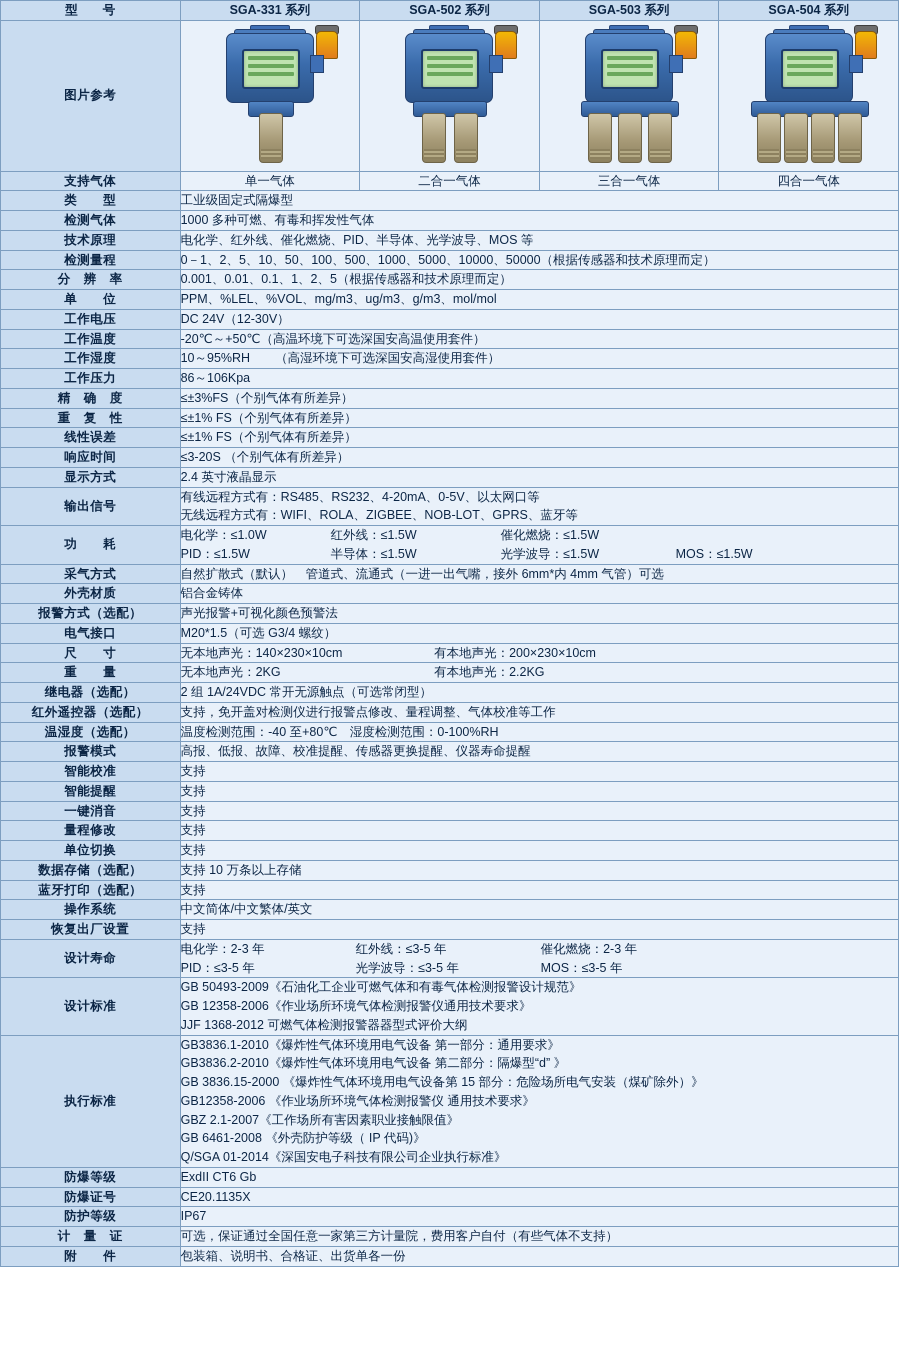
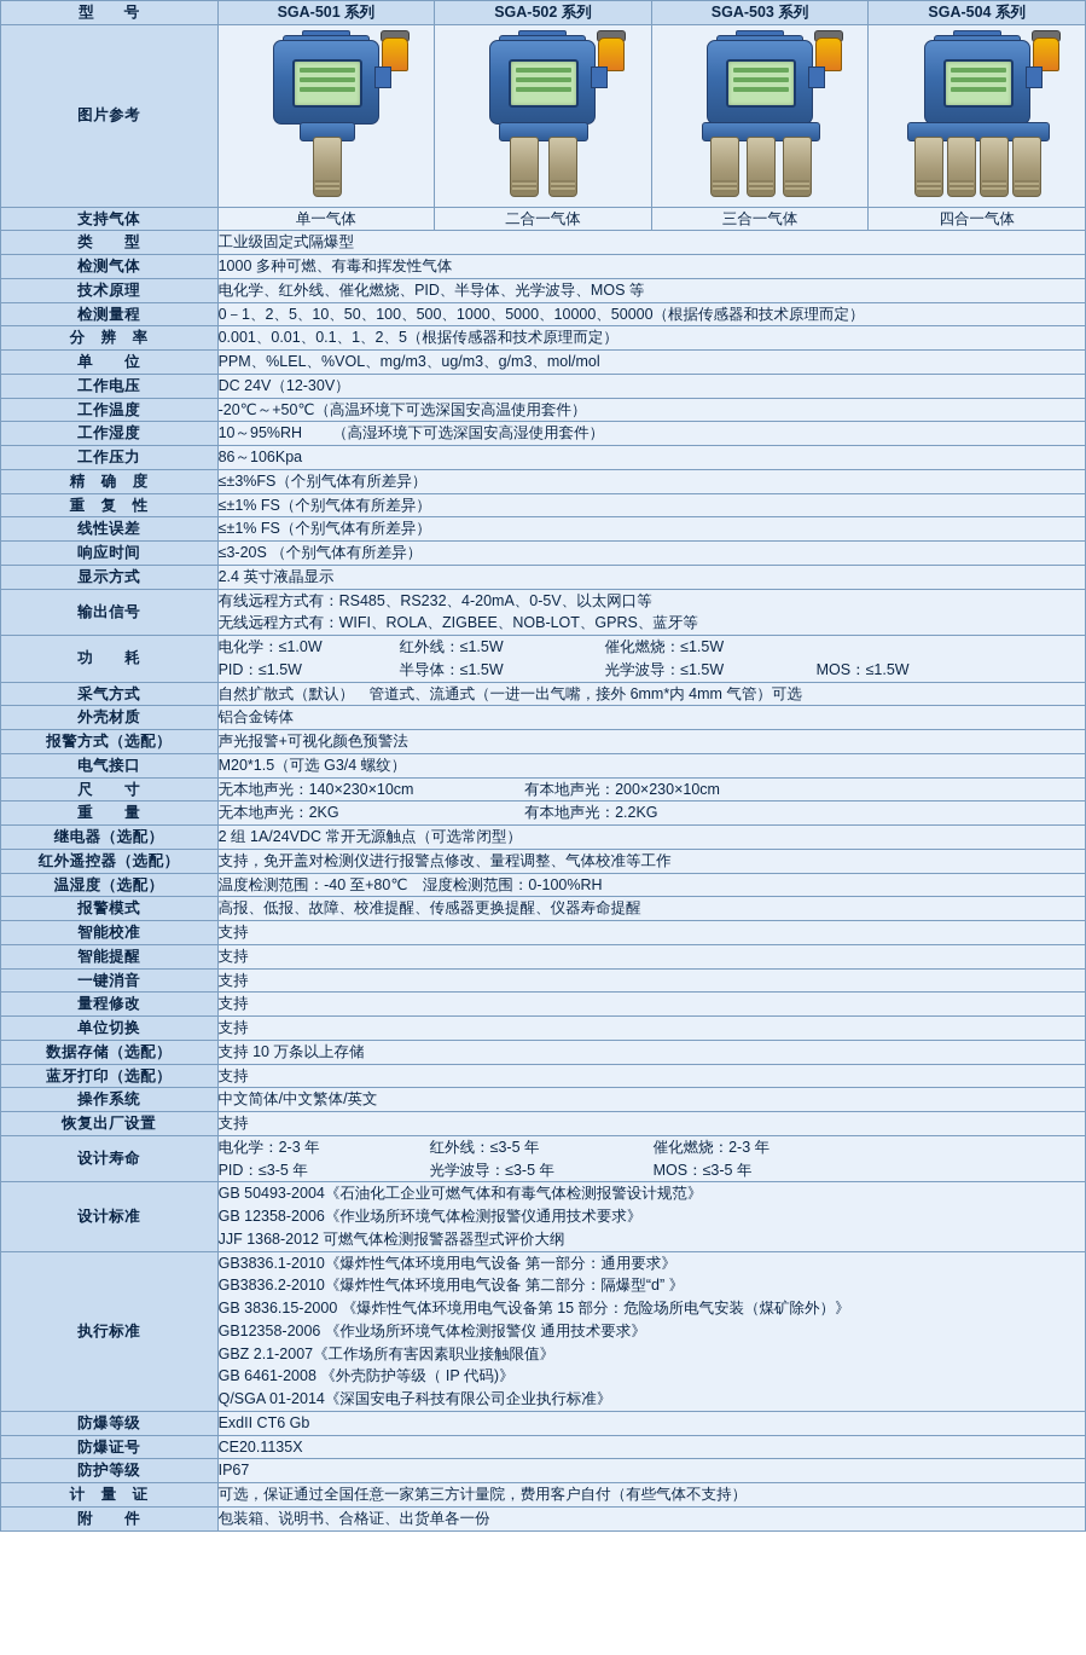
- 型 号	SGA-331 系列	SGA-502 系列	SGA-503 系列	SGA-504 系列
+ 型 号	SGA-501 系列	SGA-502 系列	SGA-503 系列	SGA-504 系列
  图片参考
  支持气体	单一气体	二合一气体	三合一气体	四合一气体
  类 型	工业级固定式隔爆型
  检测气体	1000 多种可燃、有毒和挥发性气体
  技术原理	电化学、红外线、催化燃烧、PID、半导体、光学波导、MOS 等
  检测量程	0－1、2、5、10、50、100、500、1000、5000、10000、50000（根据传感器和技术原理而定）
  分 辨 率	0.001、0.01、0.1、1、2、5（根据传感器和技术原理而定）
  单 位	PPM、%LEL、%VOL、mg/m3、ug/m3、g/m3、mol/mol
  工作电压	DC 24V（12-30V）
  工作温度	-20℃～+50℃（高温环境下可选深国安高温使用套件）
  工作湿度	10～95%RH （高湿环境下可选深国安高湿使用套件）
  工作压力	86～106Kpa
  精 确 度	≤±3%FS（个别气体有所差异）
  重 复 性	≤±1% FS（个别气体有所差异）
  线性误差	≤±1% FS（个别气体有所差异）
  响应时间	≤3-20S （个别气体有所差异）
  显示方式	2.4 英寸液晶显示
  输出信号	有线远程方式有：RS485、RS232、4-20mA、0-5V、以太网口等 无线远程方式有：WIFI、ROLA、ZIGBEE、NOB-LOT、GPRS、蓝牙等
  功 耗	电化学：≤1.0W 红外线：≤1.5W 催化燃烧：≤1.5W PID：≤1.5W 半导体：≤1.5W 光学波导：≤1.5W MOS：≤1.5W
  采气方式	自然扩散式（默认） 管道式、流通式（一进一出气嘴，接外 6mm*内 4mm 气管）可选
  外壳材质	铝合金铸体
  报警方式（选配）	声光报警+可视化颜色预警法
  电气接口	M20*1.5（可选 G3/4 螺纹）
  尺 寸	无本地声光：140×230×10cm 有本地声光：200×230×10cm
  重 量	无本地声光：2KG 有本地声光：2.2KG
  继电器（选配）	2 组 1A/24VDC 常开无源触点（可选常闭型）
  红外遥控器（选配）	支持，免开盖对检测仪进行报警点修改、量程调整、气体校准等工作
  温湿度（选配）	温度检测范围：-40 至+80℃ 湿度检测范围：0-100%RH
  报警模式	高报、低报、故障、校准提醒、传感器更换提醒、仪器寿命提醒
  智能校准	支持
  智能提醒	支持
  一键消音	支持
  量程修改	支持
  单位切换	支持
  数据存储（选配）	支持 10 万条以上存储
  蓝牙打印（选配）	支持
  操作系统	中文简体/中文繁体/英文
  恢复出厂设置	支持
  设计寿命	电化学：2-3 年 红外线：≤3-5 年 催化燃烧：2-3 年 PID：≤3-5 年 光学波导：≤3-5 年 MOS：≤3-5 年
- 设计标准	GB 50493-2009《石油化工企业可燃气体和有毒气体检测报警设计规范》 GB 12358-2006《作业场所环境气体检测报警仪通用技术要求》 JJF 1368-2012 可燃气体检测报警器器型式评价大纲
+ 设计标准	GB 50493-2004《石油化工企业可燃气体和有毒气体检测报警设计规范》 GB 12358-2006《作业场所环境气体检测报警仪通用技术要求》 JJF 1368-2012 可燃气体检测报警器器型式评价大纲
  执行标准	GB3836.1-2010《爆炸性气体环境用电气设备 第一部分：通用要求》 GB3836.2-2010《爆炸性气体环境用电气设备 第二部分：隔爆型“d” 》 GB 3836.15-2000 《爆炸性气体环境用电气设备第 15 部分：危险场所电气安装（煤矿除外）》 GB12358-2006 《作业场所环境气体检测报警仪 通用技术要求》 GBZ 2.1-2007《工作场所有害因素职业接触限值》 GB 6461-2008 《外壳防护等级（ IP 代码)》 Q/SGA 01-2014《深国安电子科技有限公司企业执行标准》
  防爆等级	ExdII CT6 Gb
  防爆证号	CE20.1135X
  防护等级	IP67
  计 量 证	可选，保证通过全国任意一家第三方计量院，费用客户自付（有些气体不支持）
  附 件	包装箱、说明书、合格证、出货单各一份
